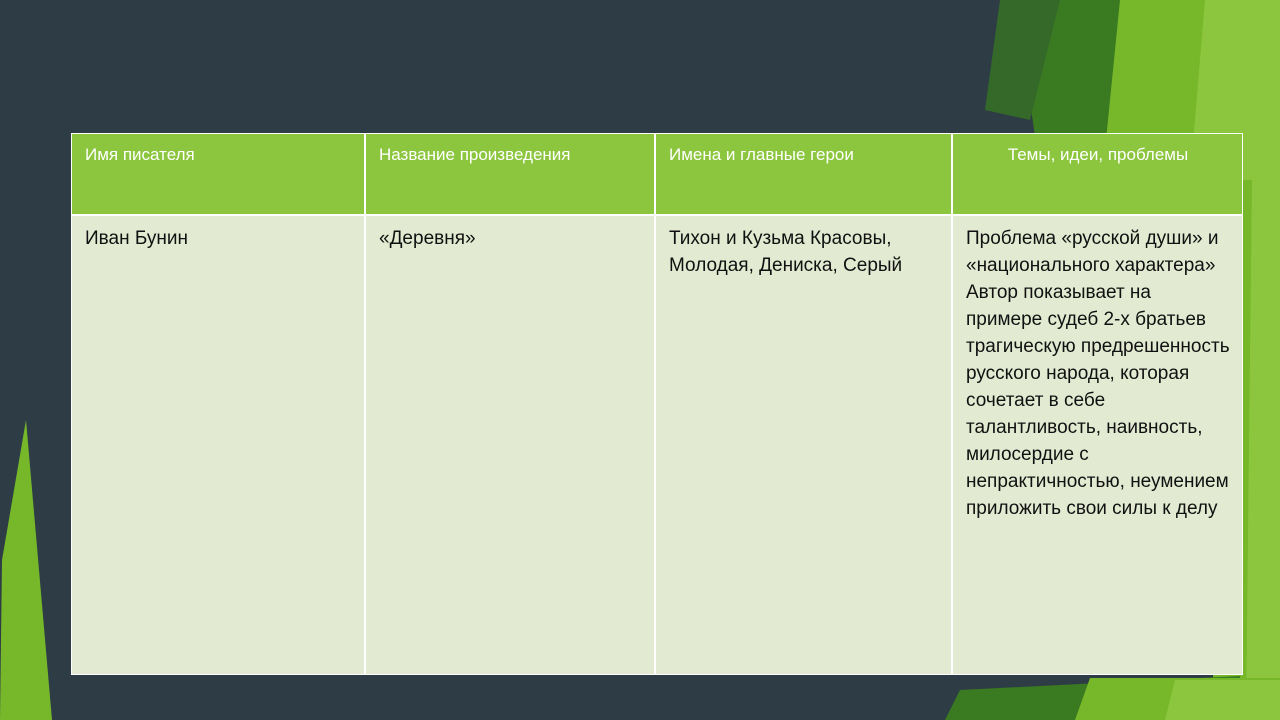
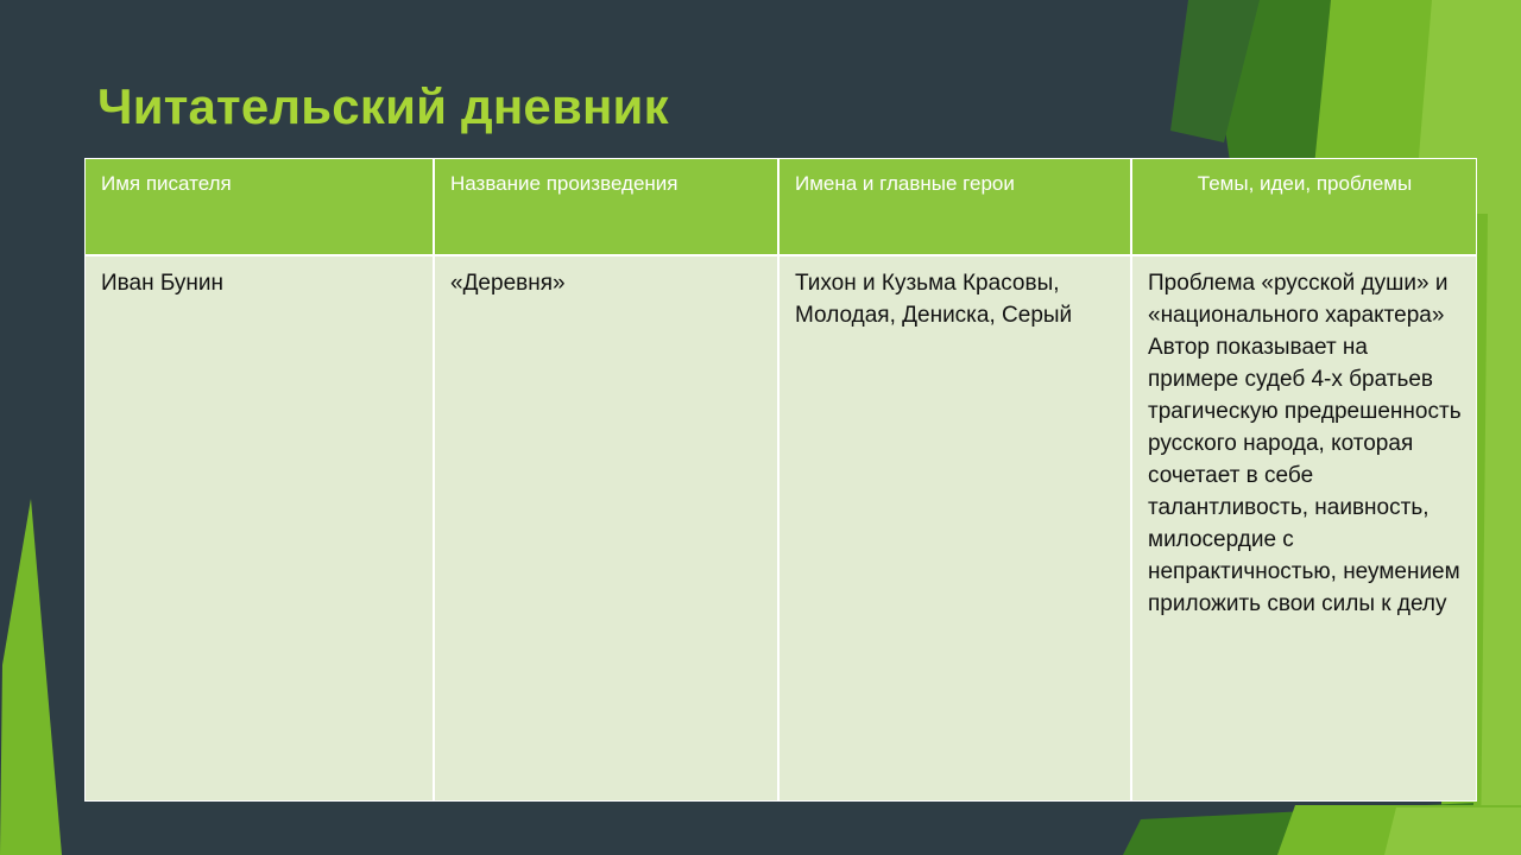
+ Читательский дневник
  Имя писателя	Название произведения	Имена и главные герои	Темы, идеи, проблемы
- Иван Бунин	«Деревня»	Тихон и Кузьма Красовы, Молодая, Дениска, Серый	Проблема «русской души» и «национального характера» Автор показывает на примере судеб 2-х братьев трагическую предрешенность русского народа, которая сочетает в себе талантливость, наивность, милосердие с непрактичностью, неумением приложить свои силы к делу
+ Иван Бунин	«Деревня»	Тихон и Кузьма Красовы, Молодая, Дениска, Серый	Проблема «русской души» и «национального характера» Автор показывает на примере судеб 4-х братьев трагическую предрешенность русского народа, которая сочетает в себе талантливость, наивность, милосердие с непрактичностью, неумением приложить свои силы к делу
